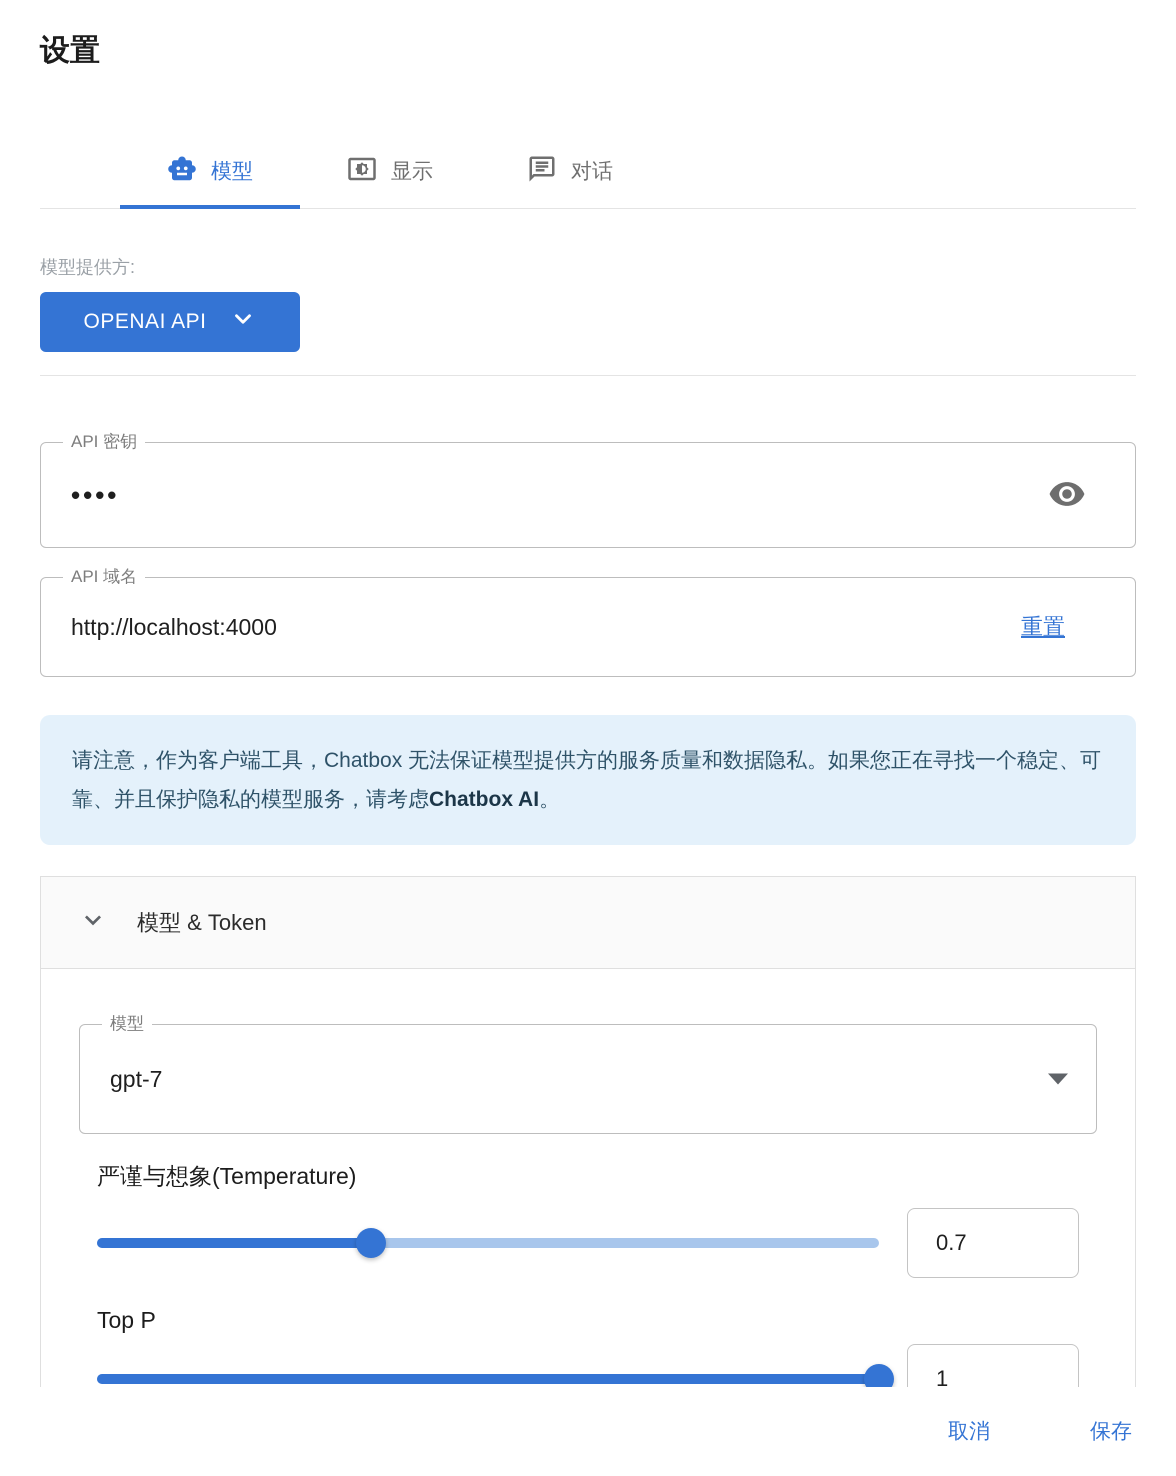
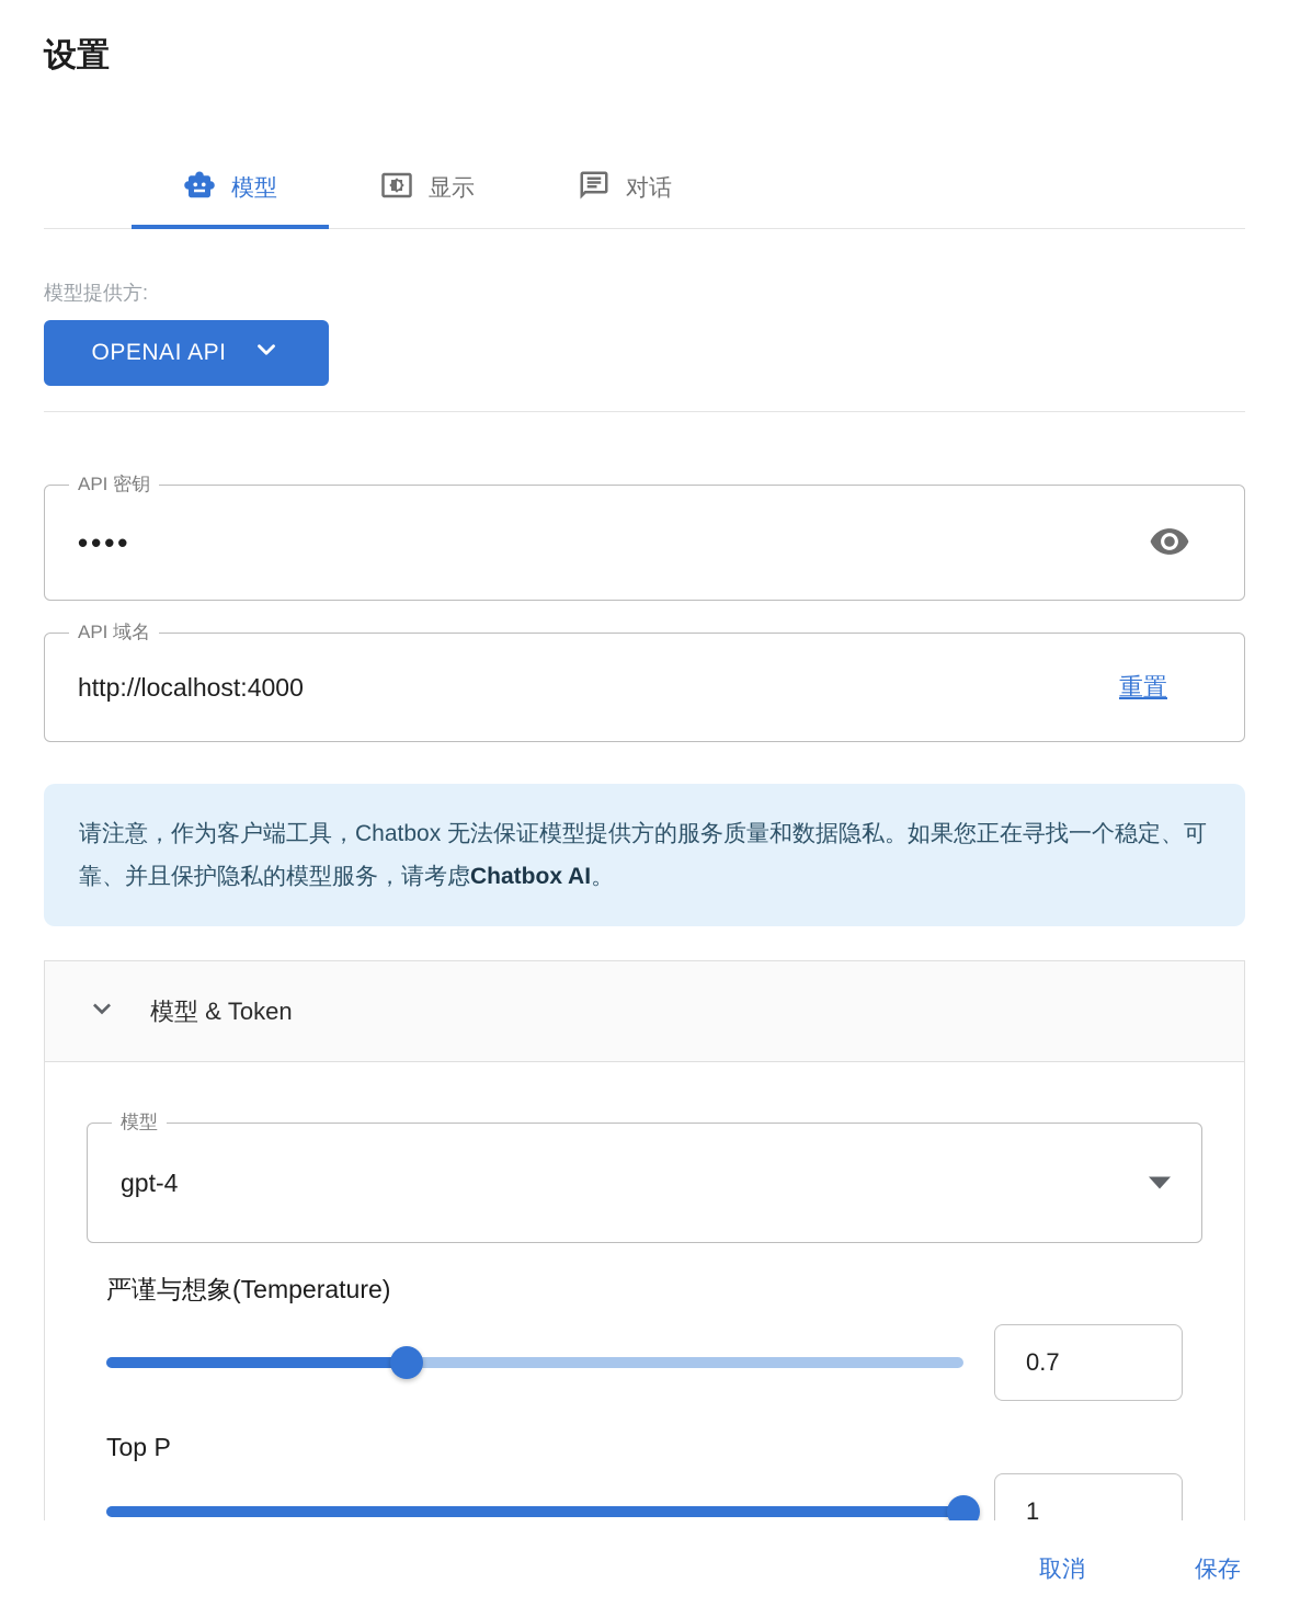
  设置
  模型
  显示
  对话
  模型提供方:
  OPENAI API
  API 密钥
  ••••
  API 域名
  http://localhost:4000
  重置
  请注意，作为客户端工具，Chatbox 无法保证模型提供方的服务质量和数据隐私。如果您正在寻找一个稳定、可靠、并且保护隐私的模型服务，请考虑Chatbox AI。
  模型 & Token
  模型
- gpt-7
+ gpt-4
  严谨与想象(Temperature)
  0.7
  Top P
  1
  取消
  保存
